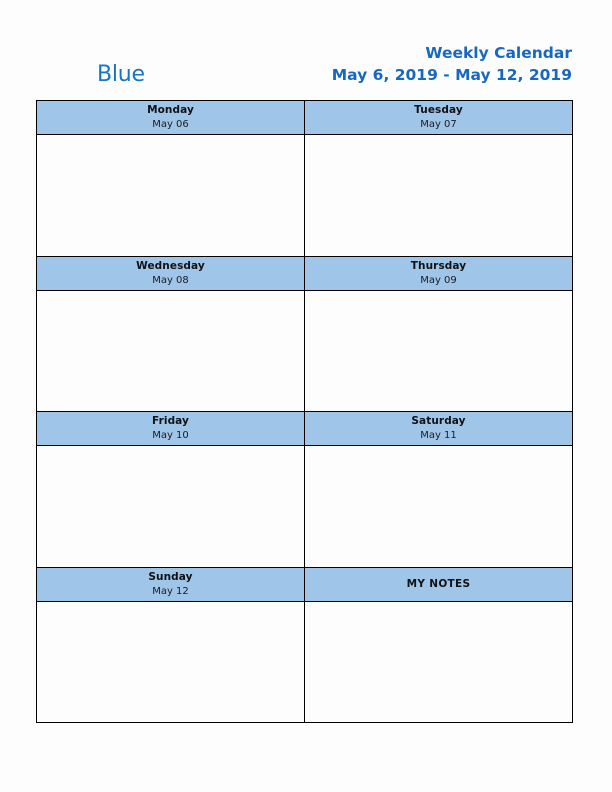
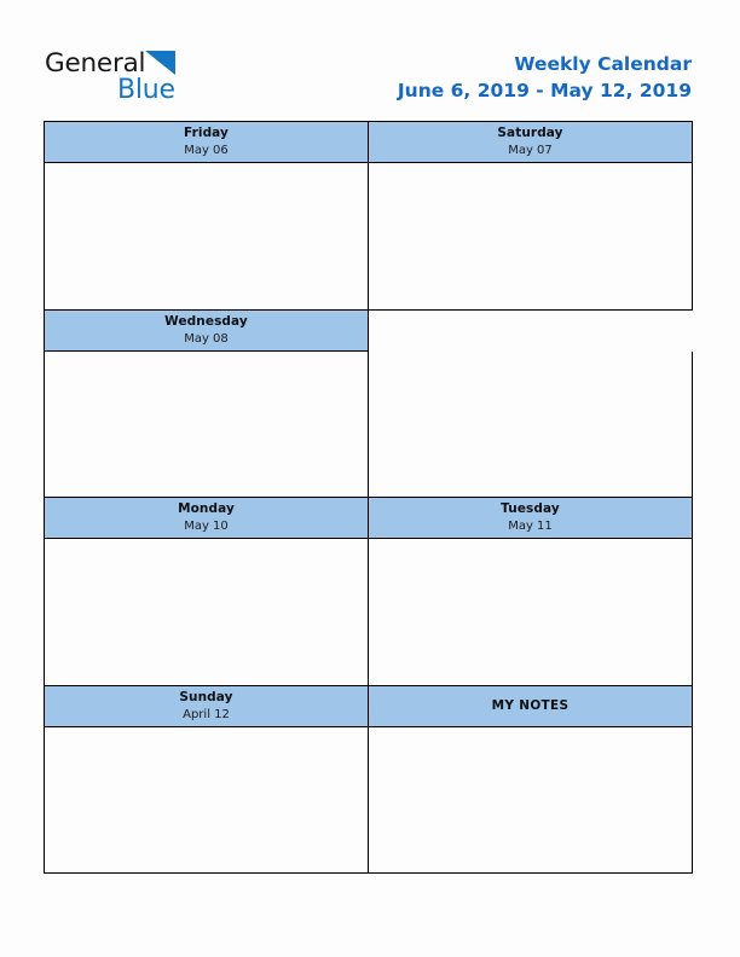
+ General
  Blue
  Weekly Calendar
- May 6, 2019 - May 12, 2019
+ June 6, 2019 - May 12, 2019
- Monday
+ Friday
  May 06
- Tuesday
+ Saturday
  May 07
  Wednesday
  May 08
- Thursday
- May 09
- Friday
+ Monday
  May 10
- Saturday
+ Tuesday
  May 11
  Sunday
- May 12
+ April 12
  MY NOTES
